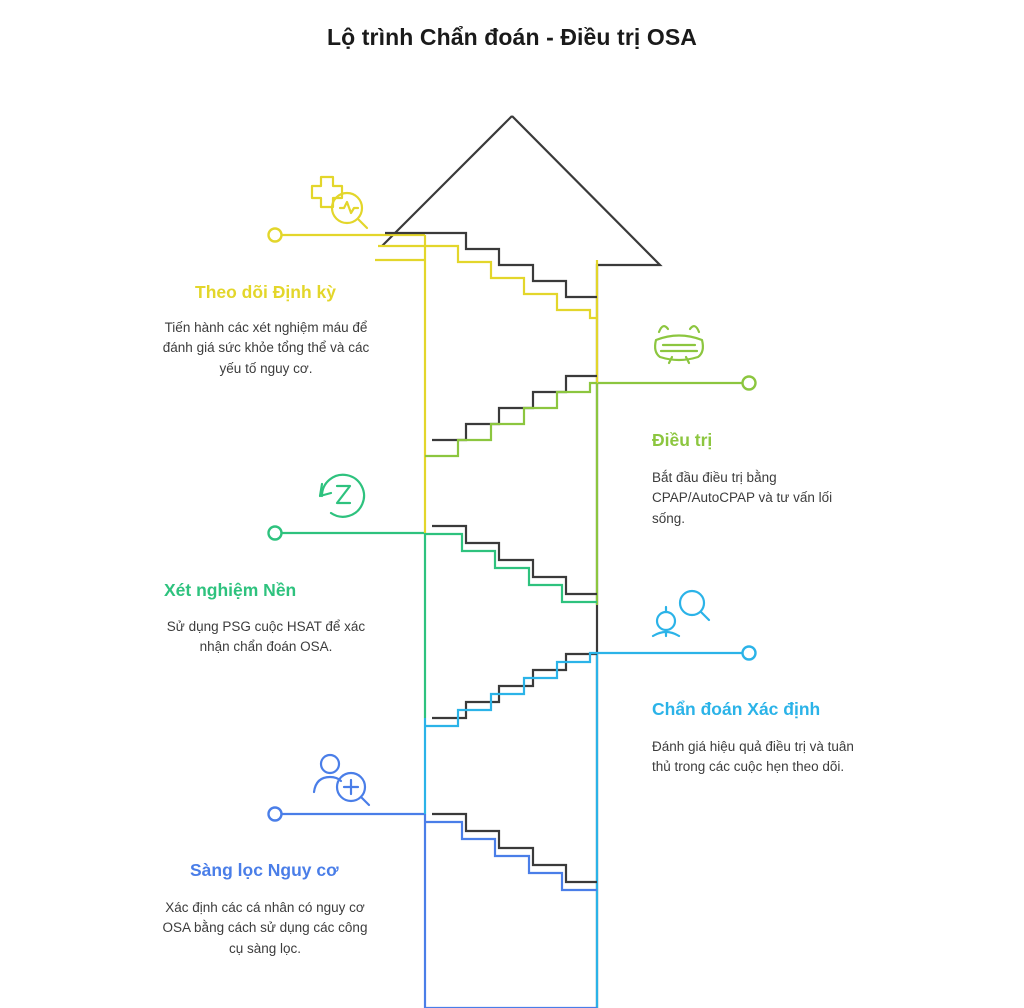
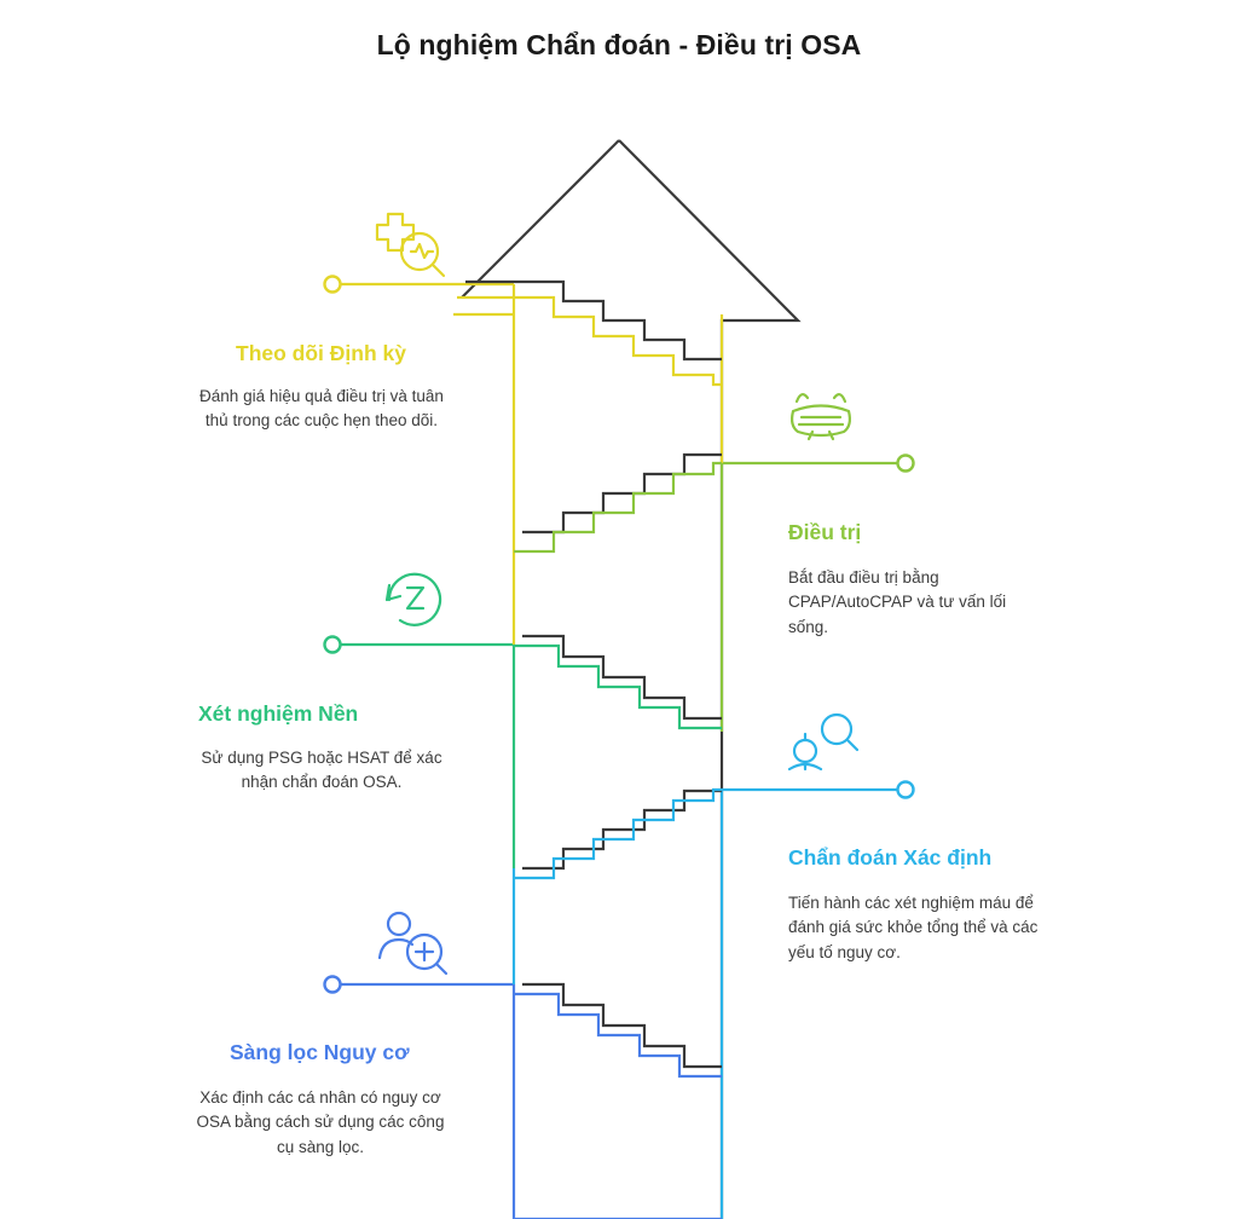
- Lộ trình Chẩn đoán - Điều trị OSA
+ Lộ nghiệm Chẩn đoán - Điều trị OSA
  Theo dõi Định kỳ
- Tiến hành các xét nghiệm máu để đánh giá sức khỏe tổng thể và các yếu tố nguy cơ.
+ Đánh giá hiệu quả điều trị và tuân thủ trong các cuộc hẹn theo dõi.
  Điều trị
  Bắt đầu điều trị bằng CPAP/AutoCPAP và tư vấn lối sống.
  Xét nghiệm Nền
- Sử dụng PSG cuộc HSAT để xác nhận chẩn đoán OSA.
+ Sử dụng PSG hoặc HSAT để xác nhận chẩn đoán OSA.
  Chẩn đoán Xác định
- Đánh giá hiệu quả điều trị và tuân thủ trong các cuộc hẹn theo dõi.
+ Tiến hành các xét nghiệm máu để đánh giá sức khỏe tổng thể và các yếu tố nguy cơ.
  Sàng lọc Nguy cơ
  Xác định các cá nhân có nguy cơ OSA bằng cách sử dụng các công cụ sàng lọc.
